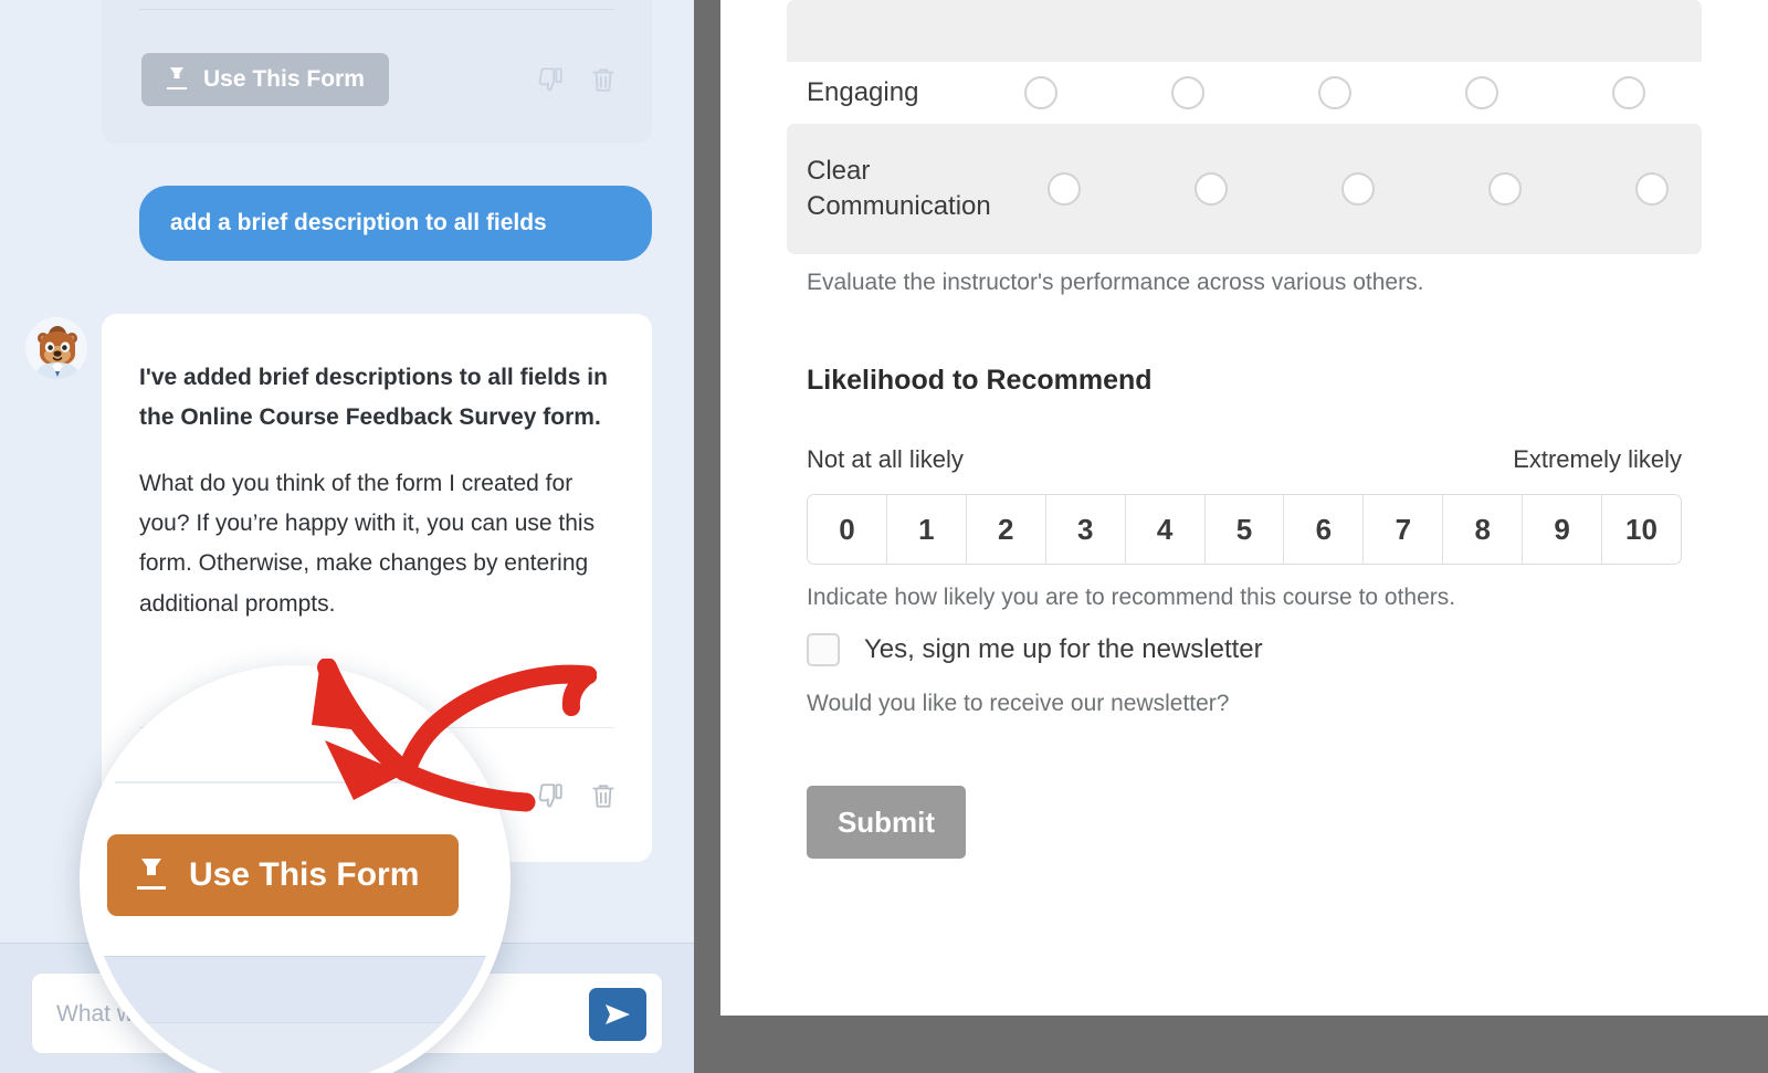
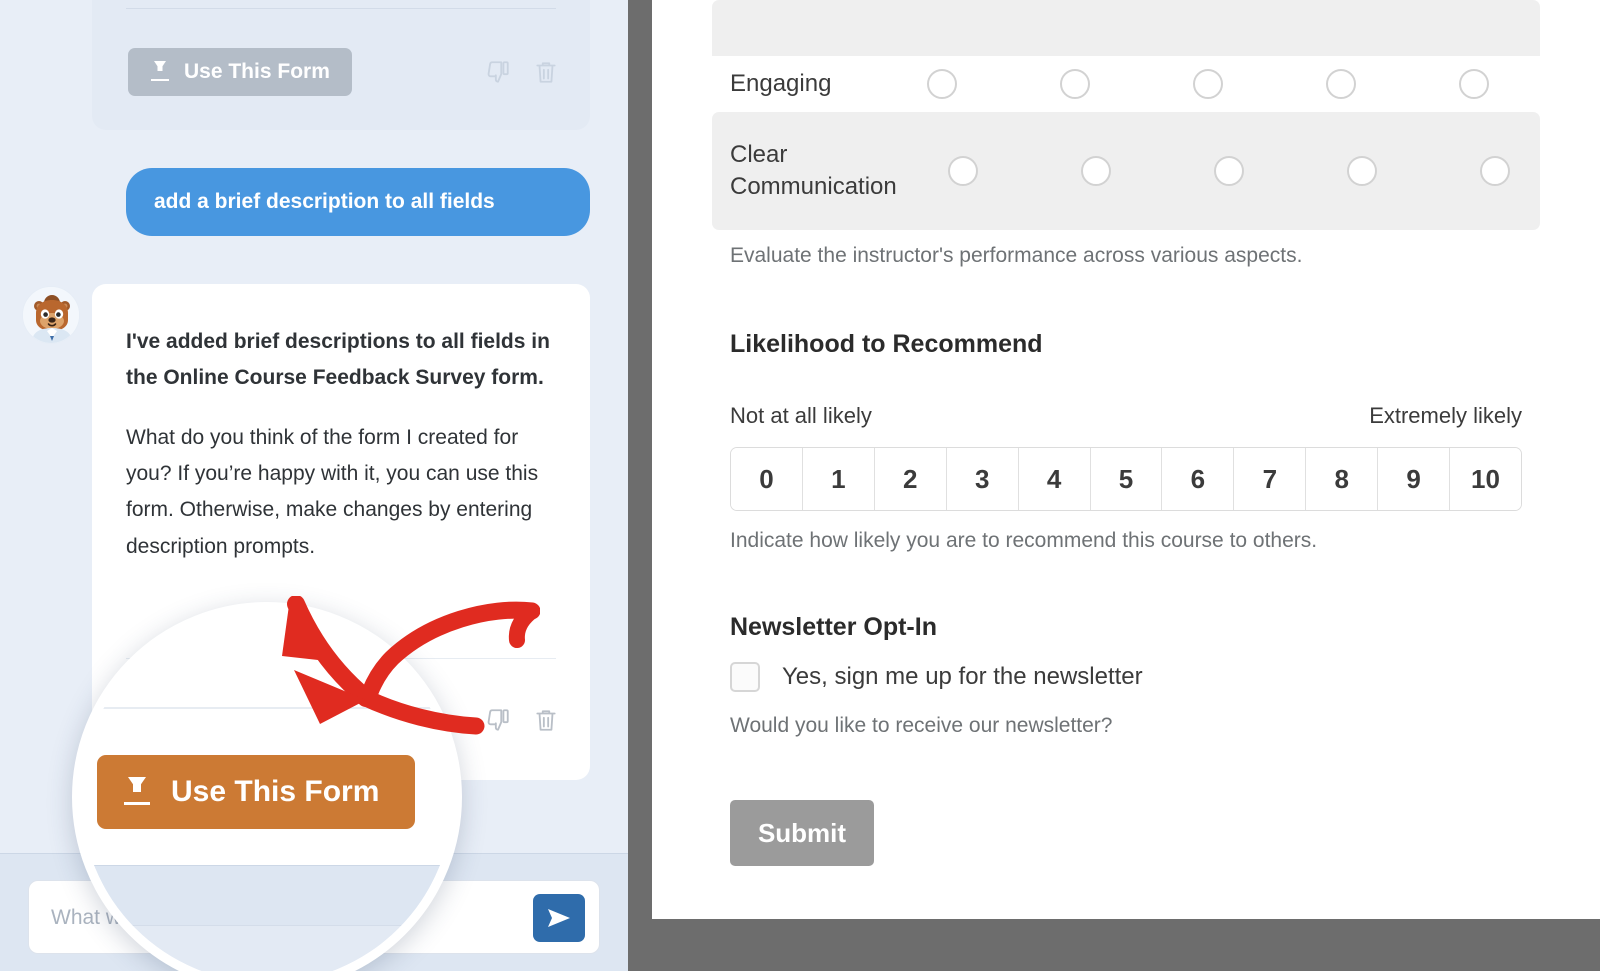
  Use This Form
  add a brief description to all fields
  I've added brief descriptions to all fields in the Online Course Feedback Survey form.
- What do you think of the form I created for you? If you’re happy with it, you can use this form. Otherwise, make changes by entering additional prompts.
+ What do you think of the form I created for you? If you’re happy with it, you can use this form. Otherwise, make changes by entering description prompts.
  Use This Form
  Engaging
  Clear Communication
- Evaluate the instructor's performance across various others.
+ Evaluate the instructor's performance across various aspects.
  Likelihood to Recommend
  Not at all likely
  Extremely likely
  0
  1
  2
  3
  4
  5
  6
  7
  8
  9
  10
  Indicate how likely you are to recommend this course to others.
+ Newsletter Opt-In
  Yes, sign me up for the newsletter
  Would you like to receive our newsletter?
  Submit
